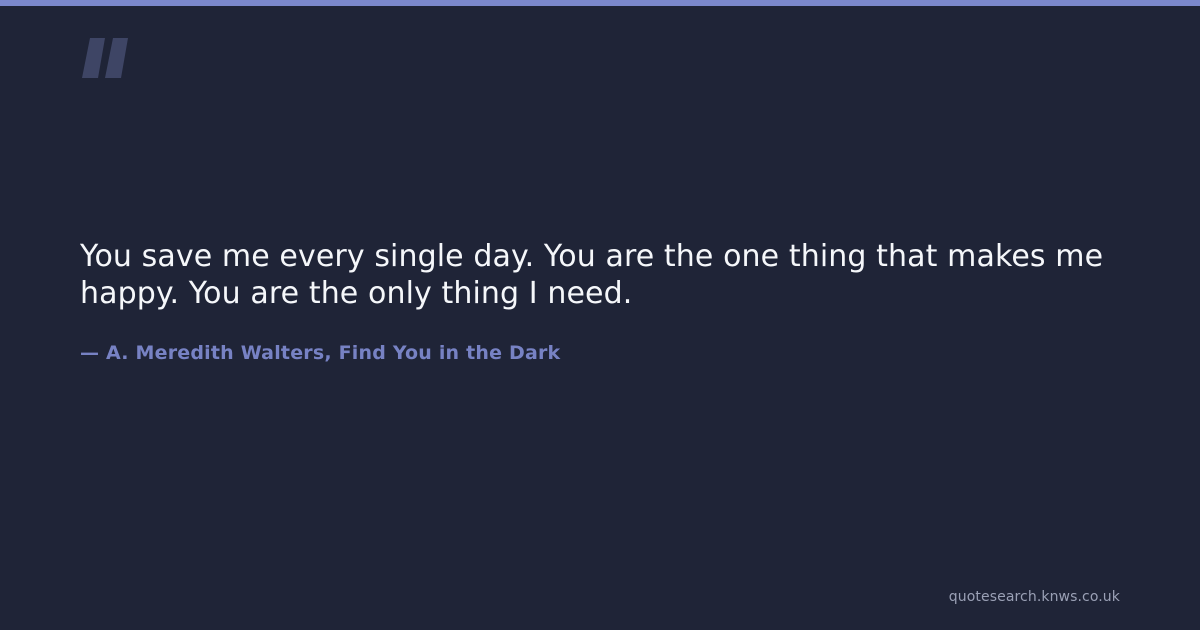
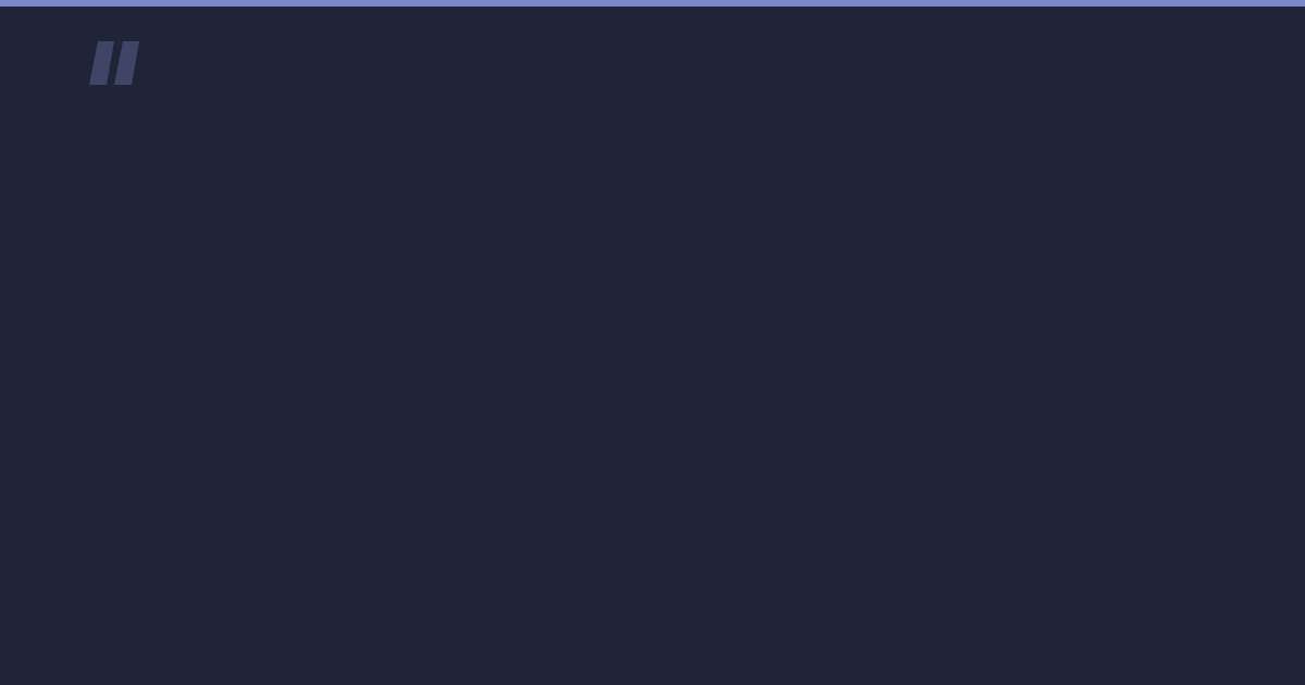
- You save me every single day. You are the one thing that makes me happy. You are the only thing I need.
- — A. Meredith Walters, Find You in the Dark
- quotesearch.knws.co.uk
